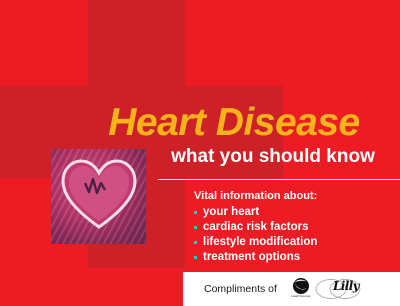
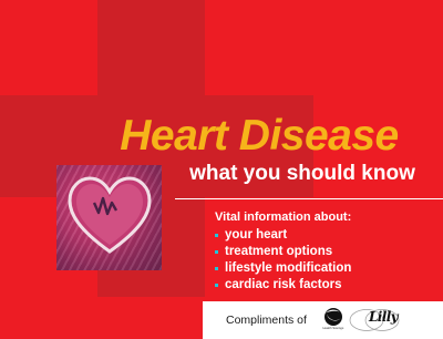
  Heart Disease
  what you should know
  Vital information about:
  your heart
- cardiac risk factors
+ treatment options
  lifestyle modification
- treatment options
+ cardiac risk factors
  Compliments of
  Lilly
